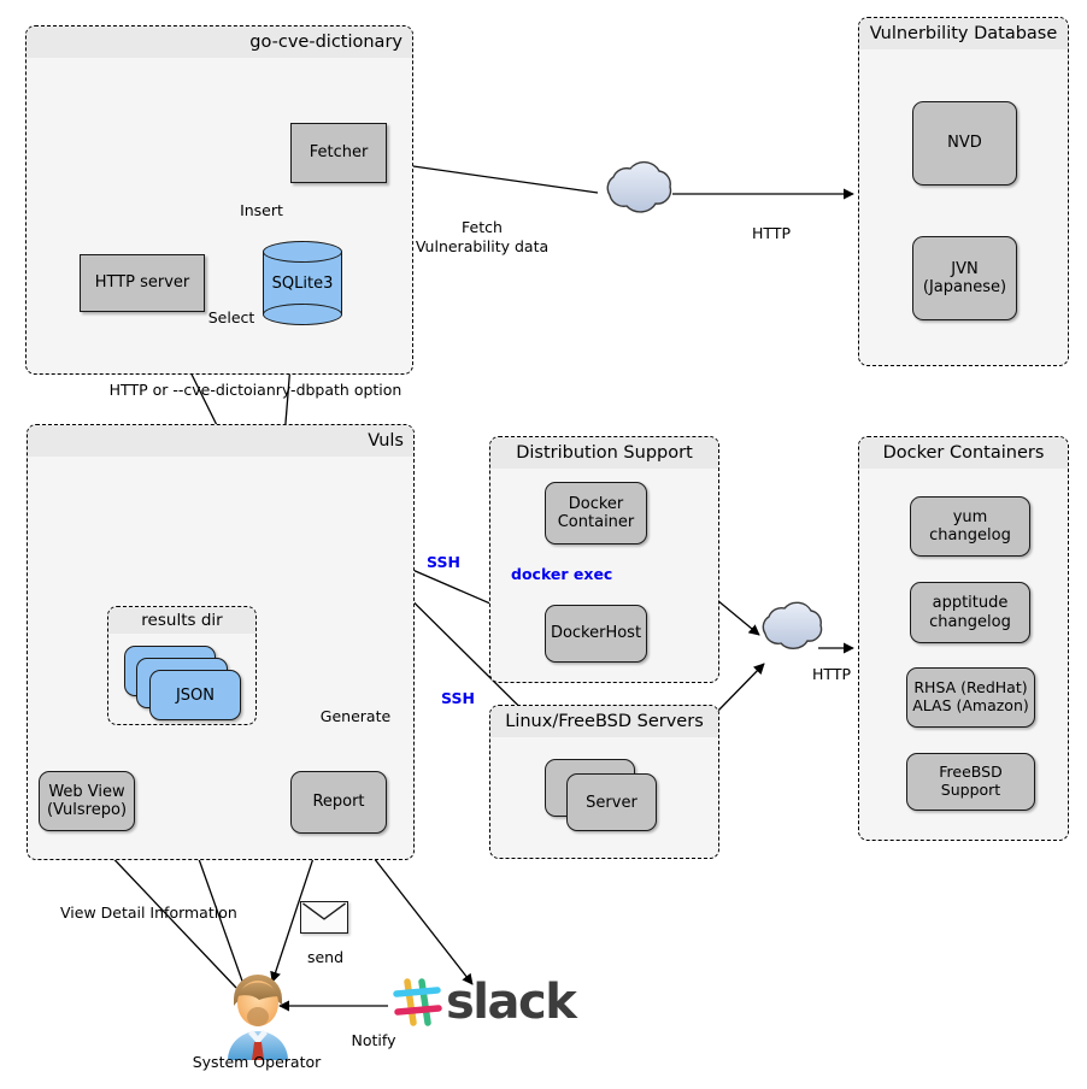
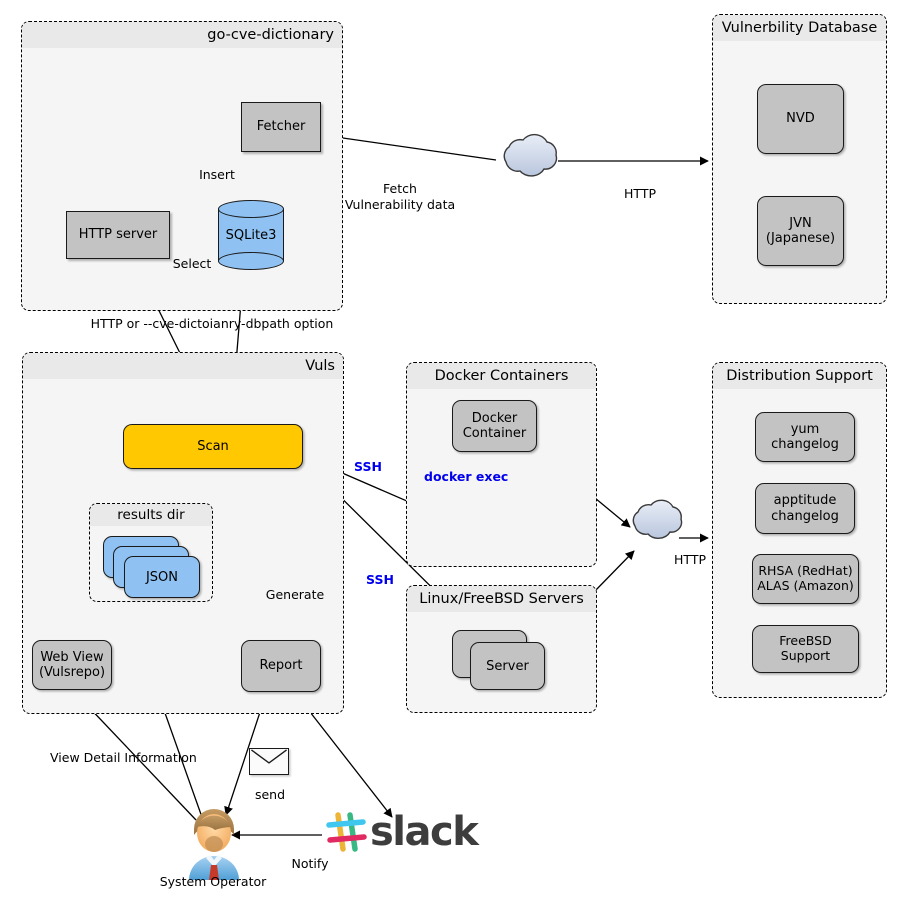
  go-cve-dictionary
  Fetcher
  HTTP server
  SQLite3
  Insert
  Select
  Fetch
  Vulnerability data
  HTTP
  HTTP or --cve-dictoianry-dbpath option
  Vulnerbility Database
  NVD
  JVN
  (Japanese)
  Vuls
+ Scan
  results dir
  JSON
  Web View
  (Vulsrepo)
  Report
  Generate
  SSH
  SSH
- Distribution Support
+ Docker Containers
  Docker
  Container
- DockerHost
  docker exec
  Linux/FreeBSD Servers
  Server
  HTTP
- Docker Containers
+ Distribution Support
  yum
  changelog
  apptitude
  changelog
  RHSA (RedHat)
  ALAS (Amazon)
  FreeBSD Support
  View Detail Information
  send
  Notify
  System Operator
  slack
